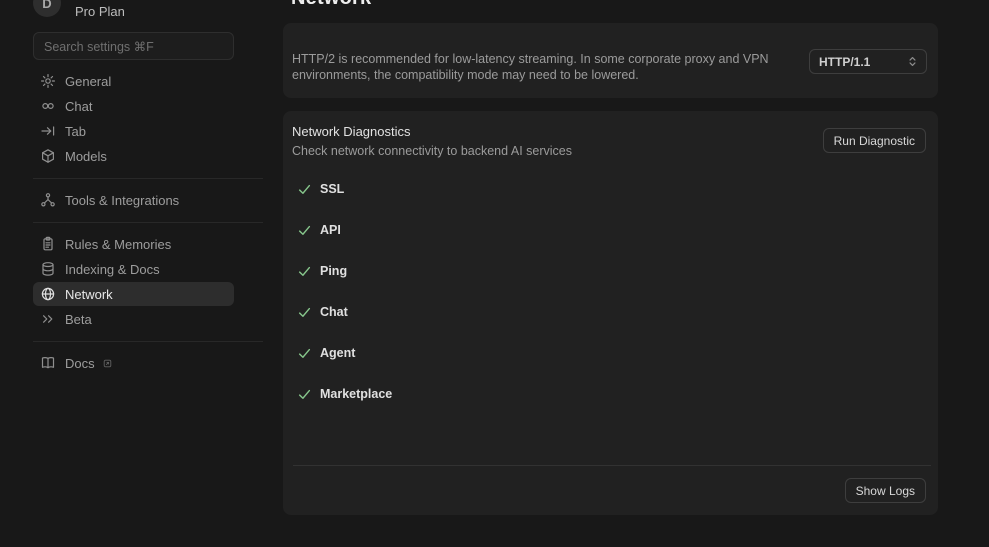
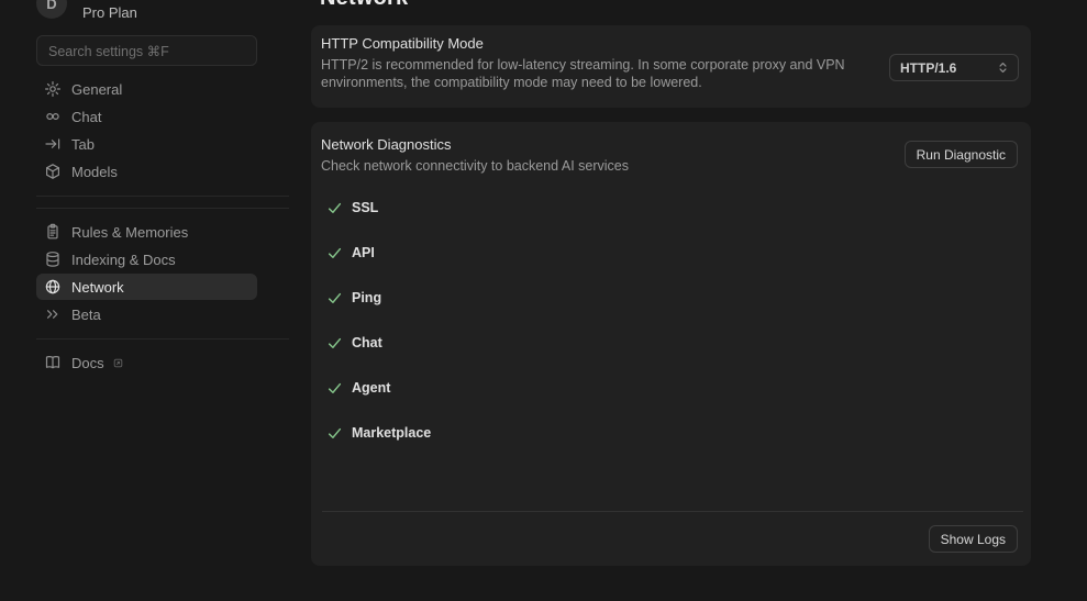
  D
  Pro Plan
  Search settings ⌘F
  General
  Chat
  Tab
  Models
- Tools & Integrations
  Rules & Memories
  Indexing & Docs
  Network
  Beta
  Docs
+ HTTP Compatibility Mode
  HTTP/2 is recommended for low-latency streaming. In some corporate proxy and VPN environments, the compatibility mode may need to be lowered.
- HTTP/1.1
+ HTTP/1.6
  Network Diagnostics
  Check network connectivity to backend AI services
  Run Diagnostic
  SSL
  API
  Ping
  Chat
  Agent
  Marketplace
  Show Logs
